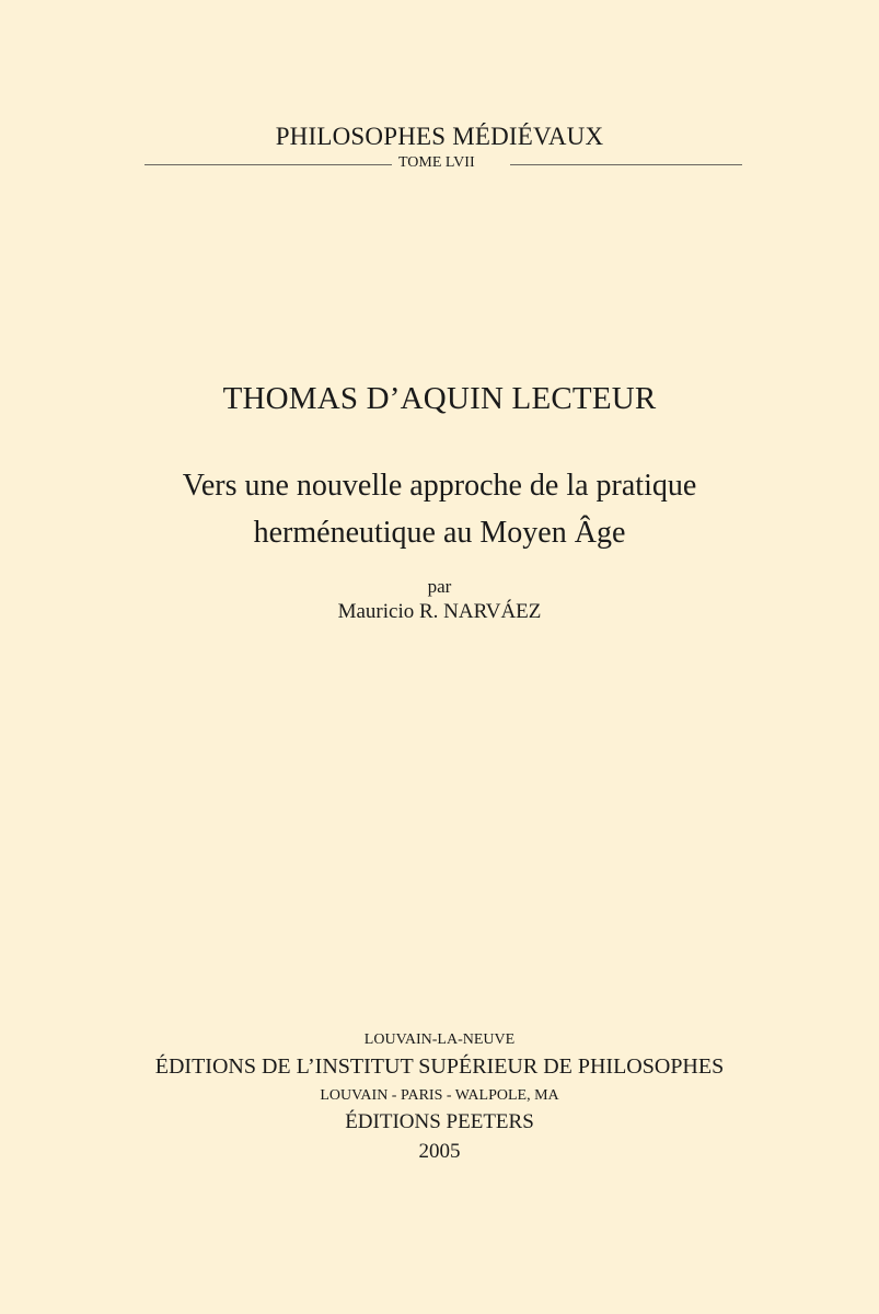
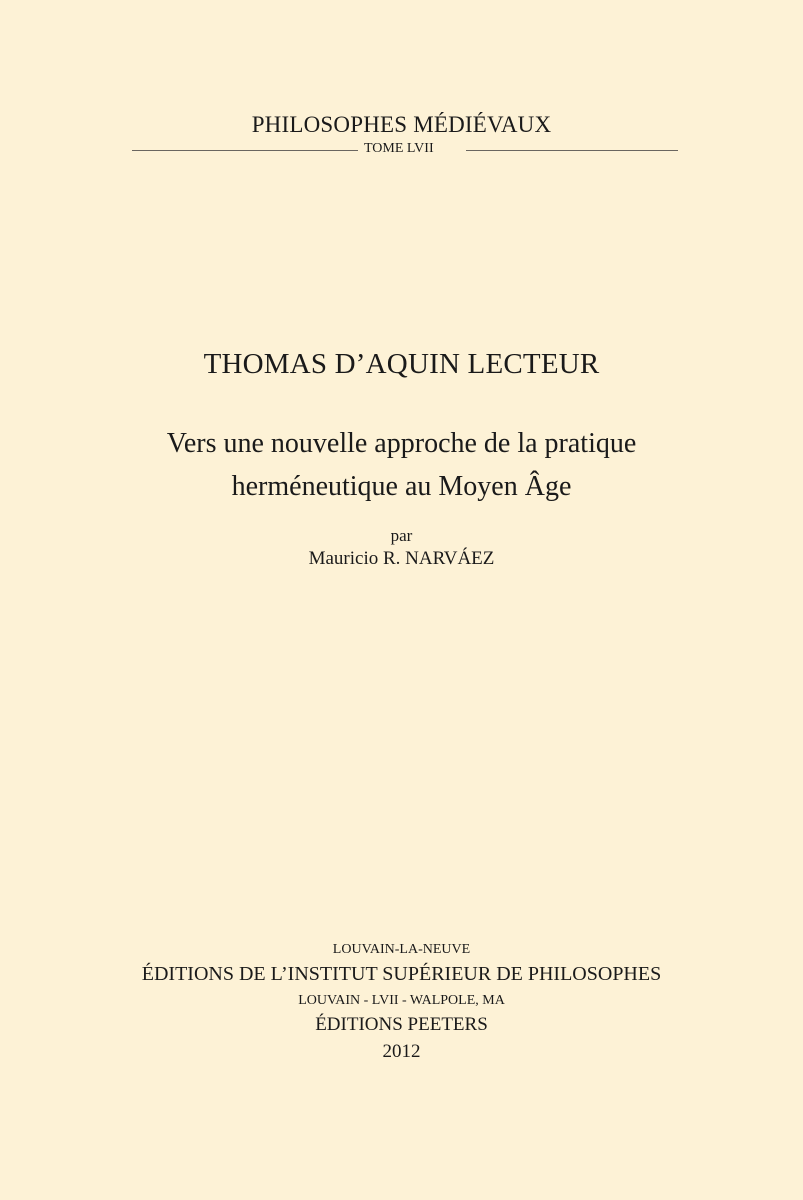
  PHILOSOPHES MÉDIÉVAUX
  TOME LVII
  THOMAS D’AQUIN LECTEUR
  Vers une nouvelle approche de la pratique
  herméneutique au Moyen Âge
  par
  Mauricio R. NARVÁEZ
  LOUVAIN-LA-NEUVE
  ÉDITIONS DE L’INSTITUT SUPÉRIEUR DE PHILOSOPHES
- LOUVAIN - PARIS - WALPOLE, MA
+ LOUVAIN - LVII - WALPOLE, MA
  ÉDITIONS PEETERS
- 2005
+ 2012
